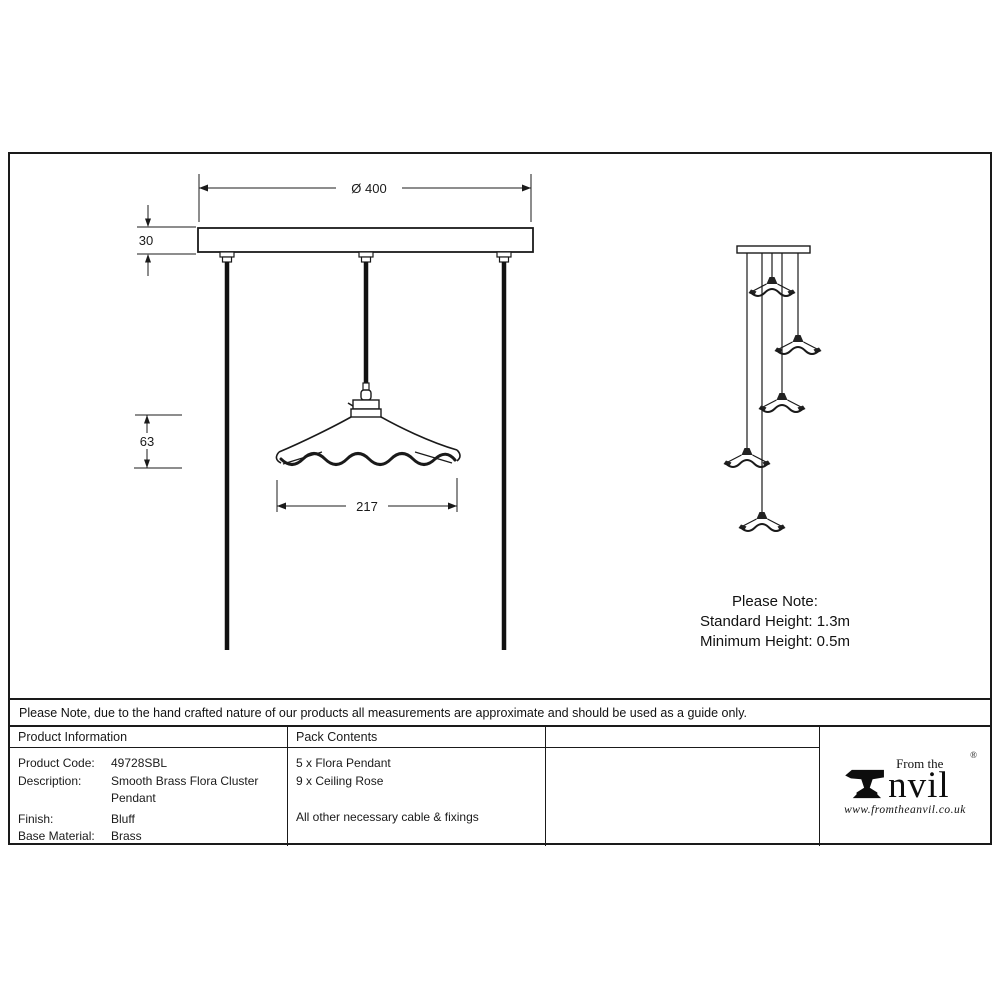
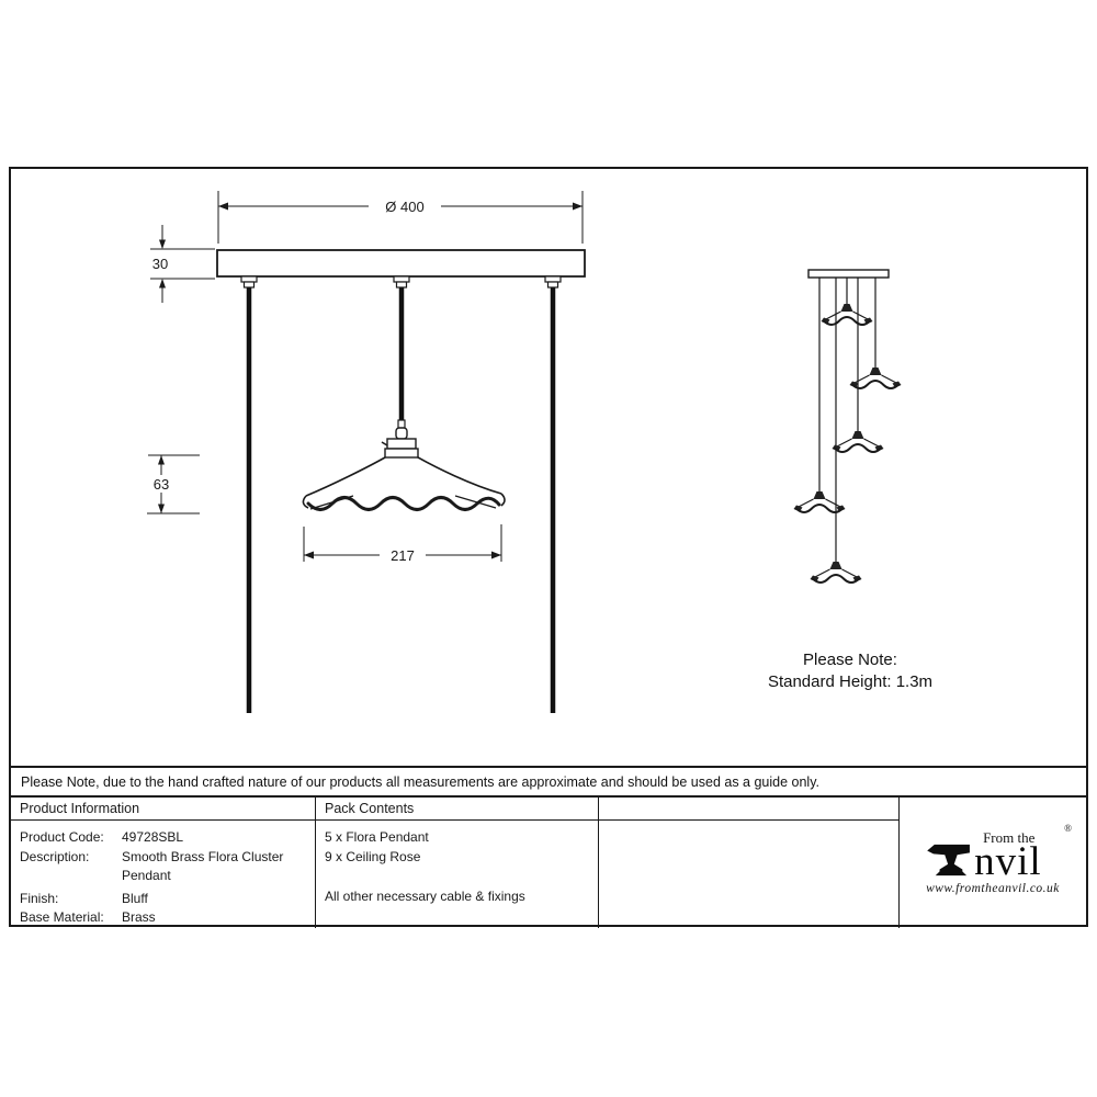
  Ø 400
  30
  63
  217
  Please Note:
  Standard Height: 1.3m
- Minimum Height: 0.5m
  Please Note, due to the hand crafted nature of our products all measurements are approximate and should be used as a guide only.
  Product Information
  Pack Contents
  From the
  ®
  nvil
  www.fromtheanvil.co.uk
  Product Code:
  49728SBL
  Description:
  Smooth Brass Flora Cluster Pendant
  Finish:
  Bluff
  Base Material:
  Brass
  5 x Flora Pendant
  9 x Ceiling Rose
  All other necessary cable & fixings
